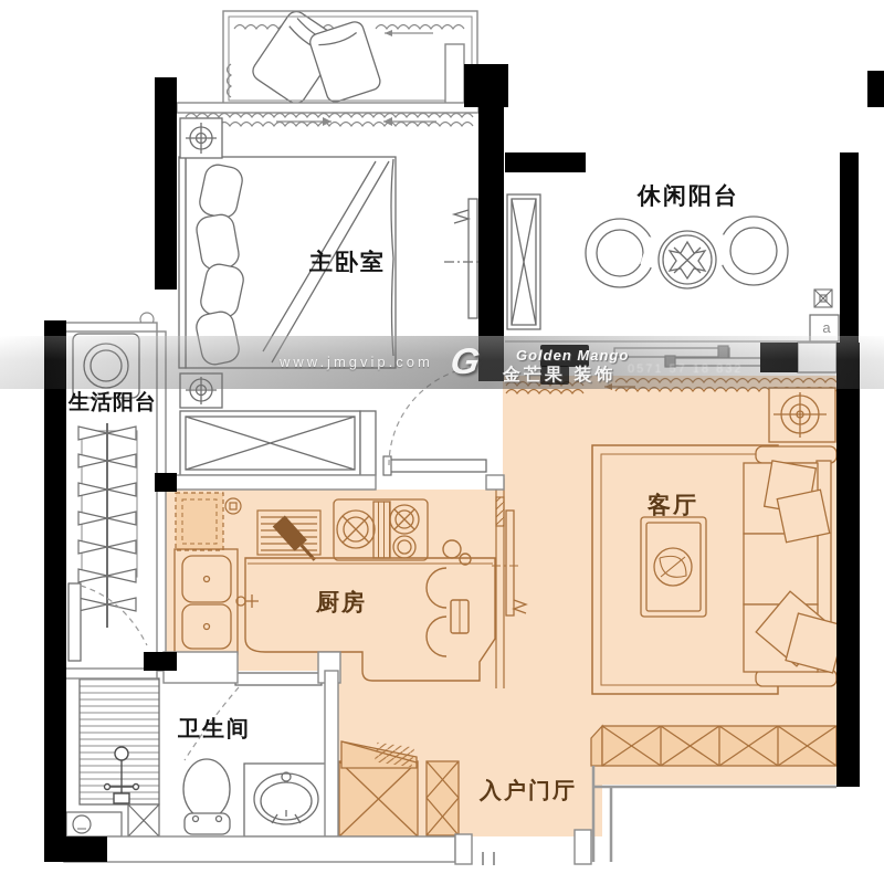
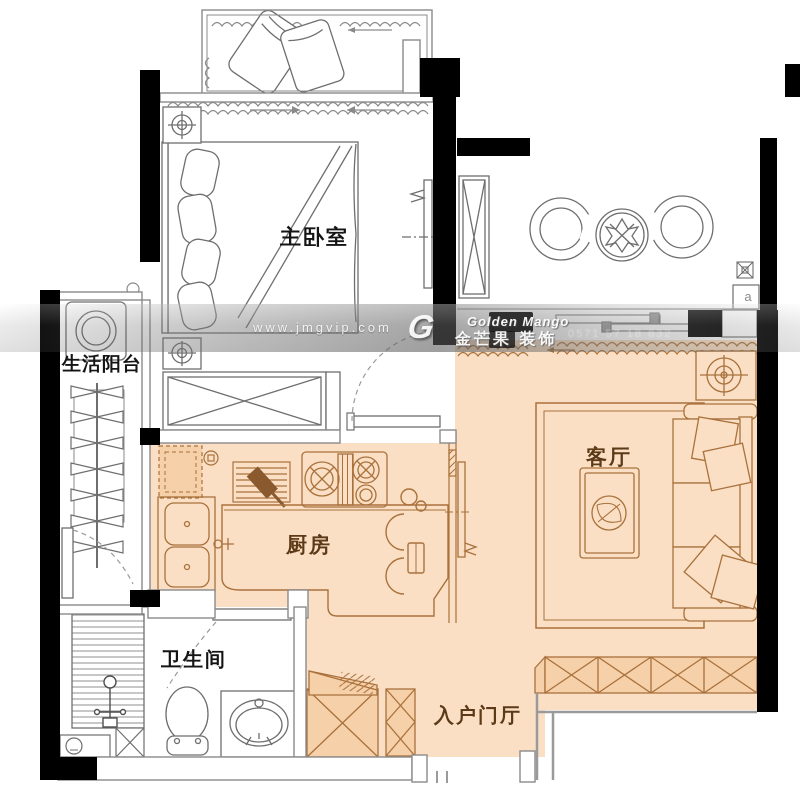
  主卧室
- 休闲阳台
  生活阳台
  厨房
  客厅
  卫生间
  入户门厅
  a
  www.jmgvip.com
  Golden Mango
  金芒果 装饰
  0571 57 18 832
